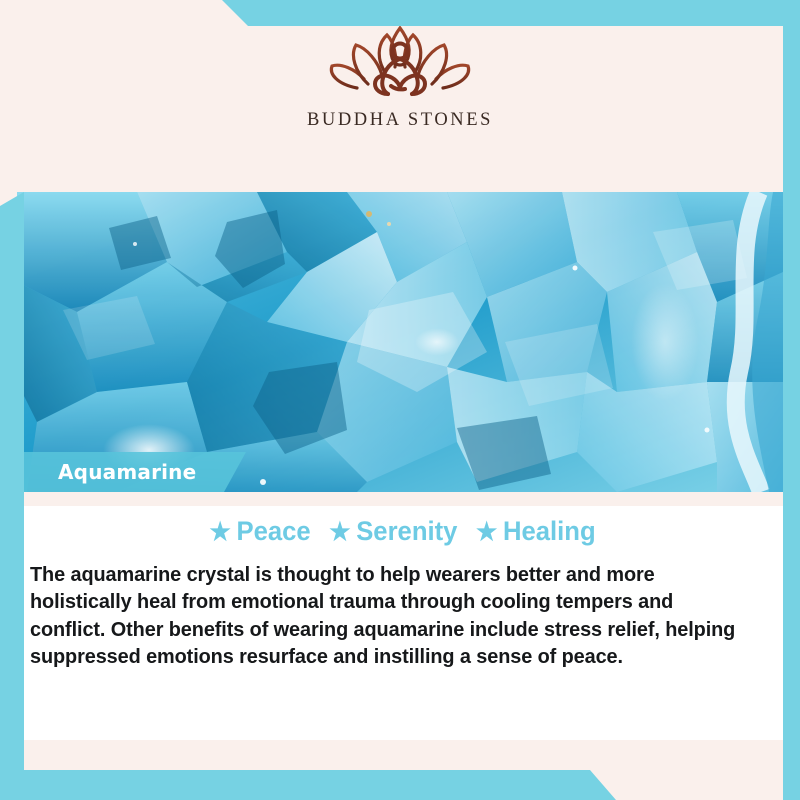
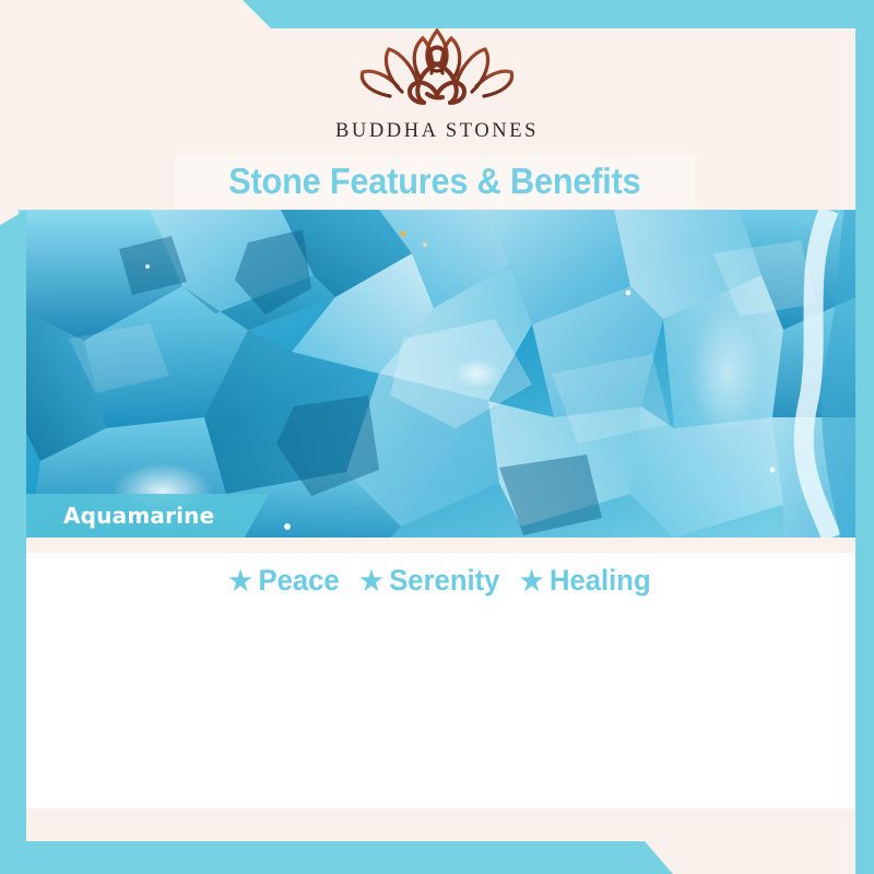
  BUDDHA STONES
+ Stone Features & Benefits
  Aquamarine
  ★ Peace ★ Serenity ★ Healing
- The aquamarine crystal is thought to help wearers better and more holistically heal from emotional trauma through cooling tempers and conflict. Other benefits of wearing aquamarine include stress relief, helping suppressed emotions resurface and instilling a sense of peace.
